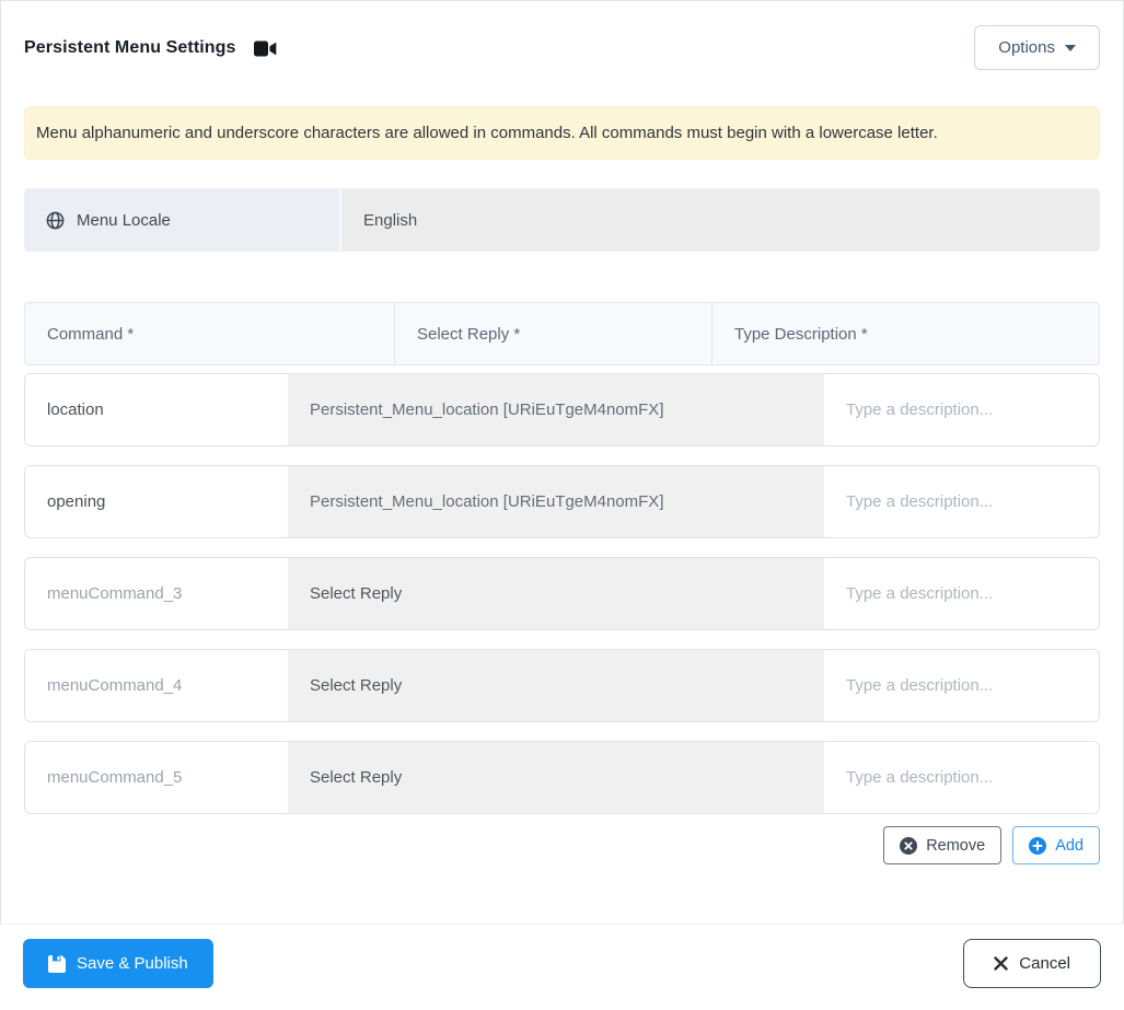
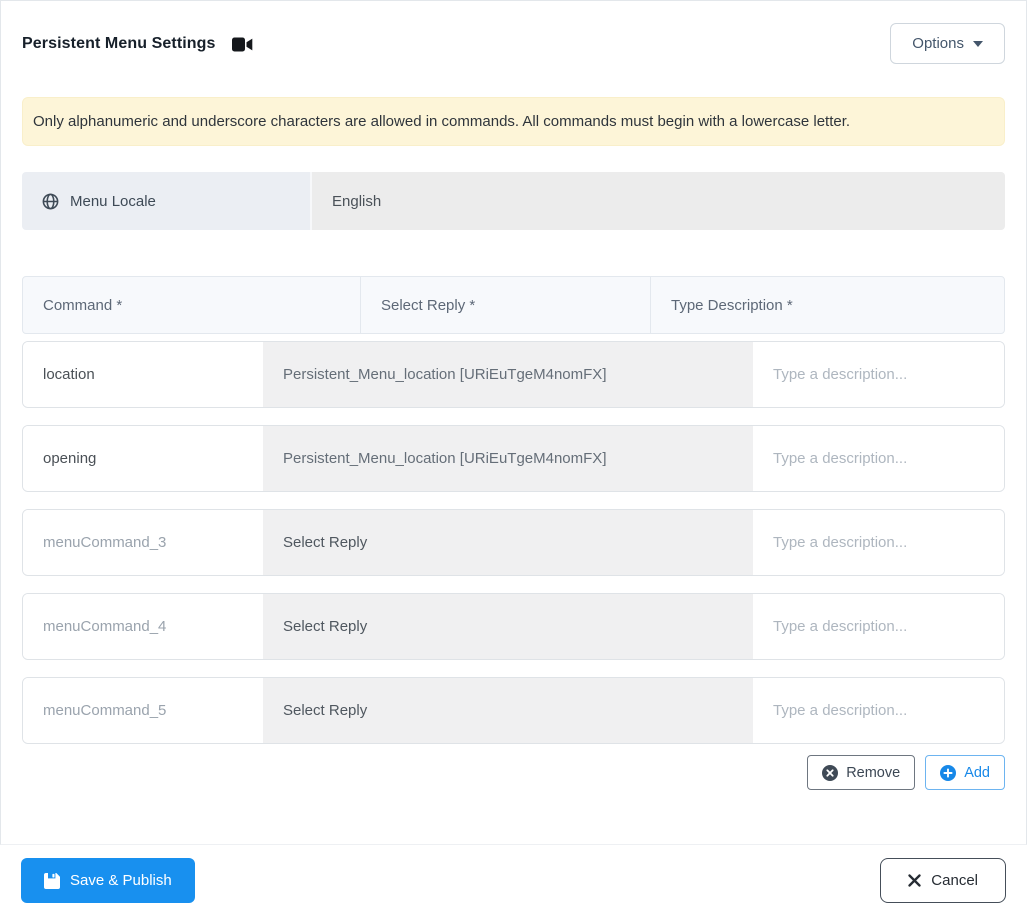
  Persistent Menu Settings
  Options
- Menu alphanumeric and underscore characters are allowed in commands. All commands must begin with a lowercase letter.
+ Only alphanumeric and underscore characters are allowed in commands. All commands must begin with a lowercase letter.
  Menu Locale
  English
  Command *
  Select Reply *
  Type Description *
  location
  Persistent_Menu_location [URiEuTgeM4nomFX]
  Type a description...
  opening
  Persistent_Menu_location [URiEuTgeM4nomFX]
  Type a description...
  menuCommand_3
  Select Reply
  Type a description...
  menuCommand_4
  Select Reply
  Type a description...
  menuCommand_5
  Select Reply
  Type a description...
  Remove
  Add
  Save & Publish
  Cancel
